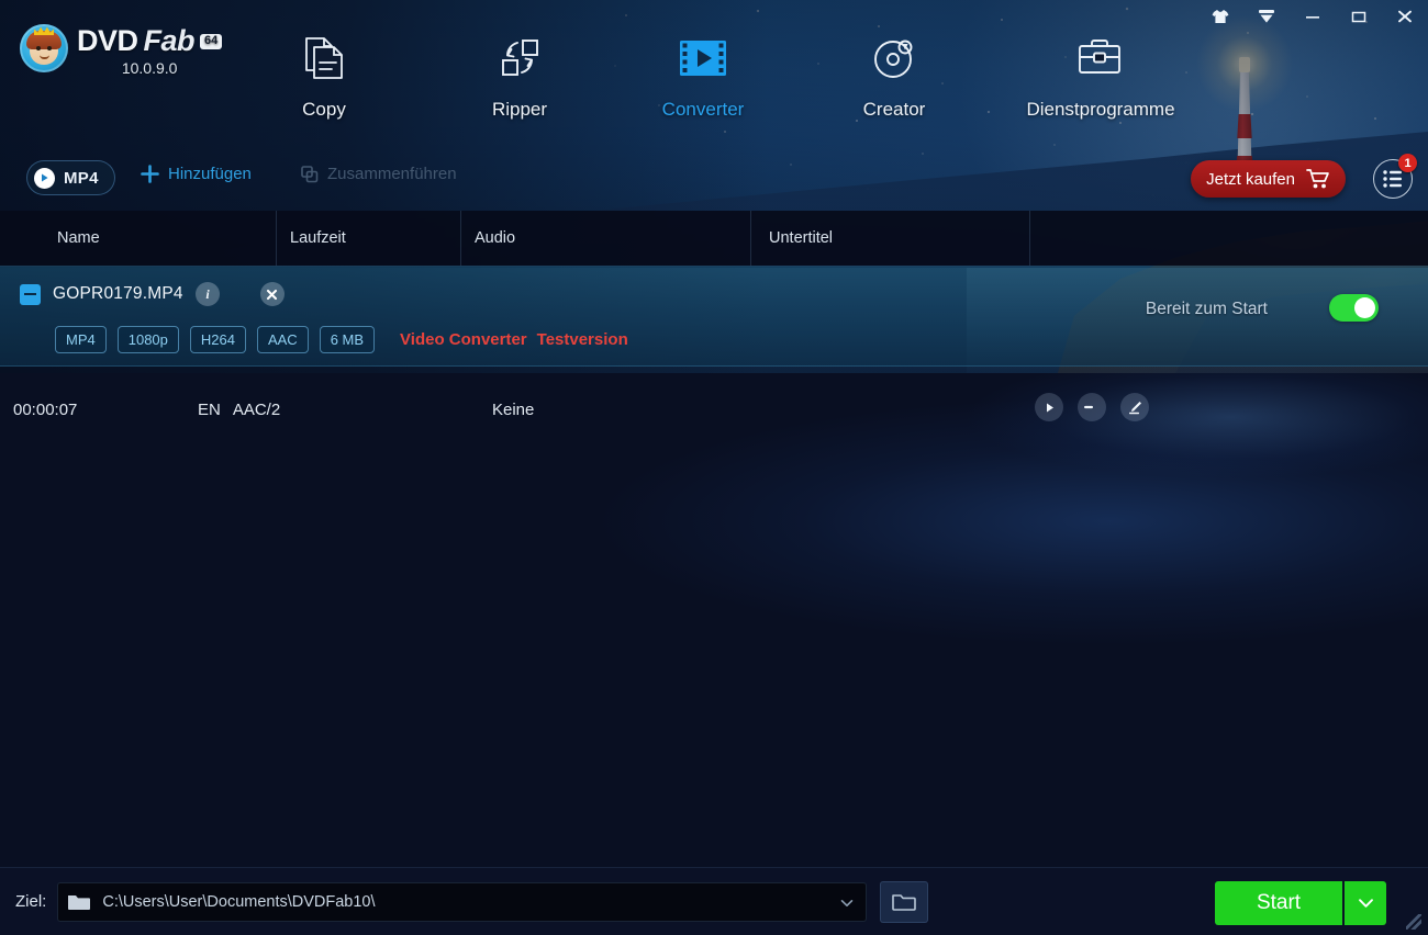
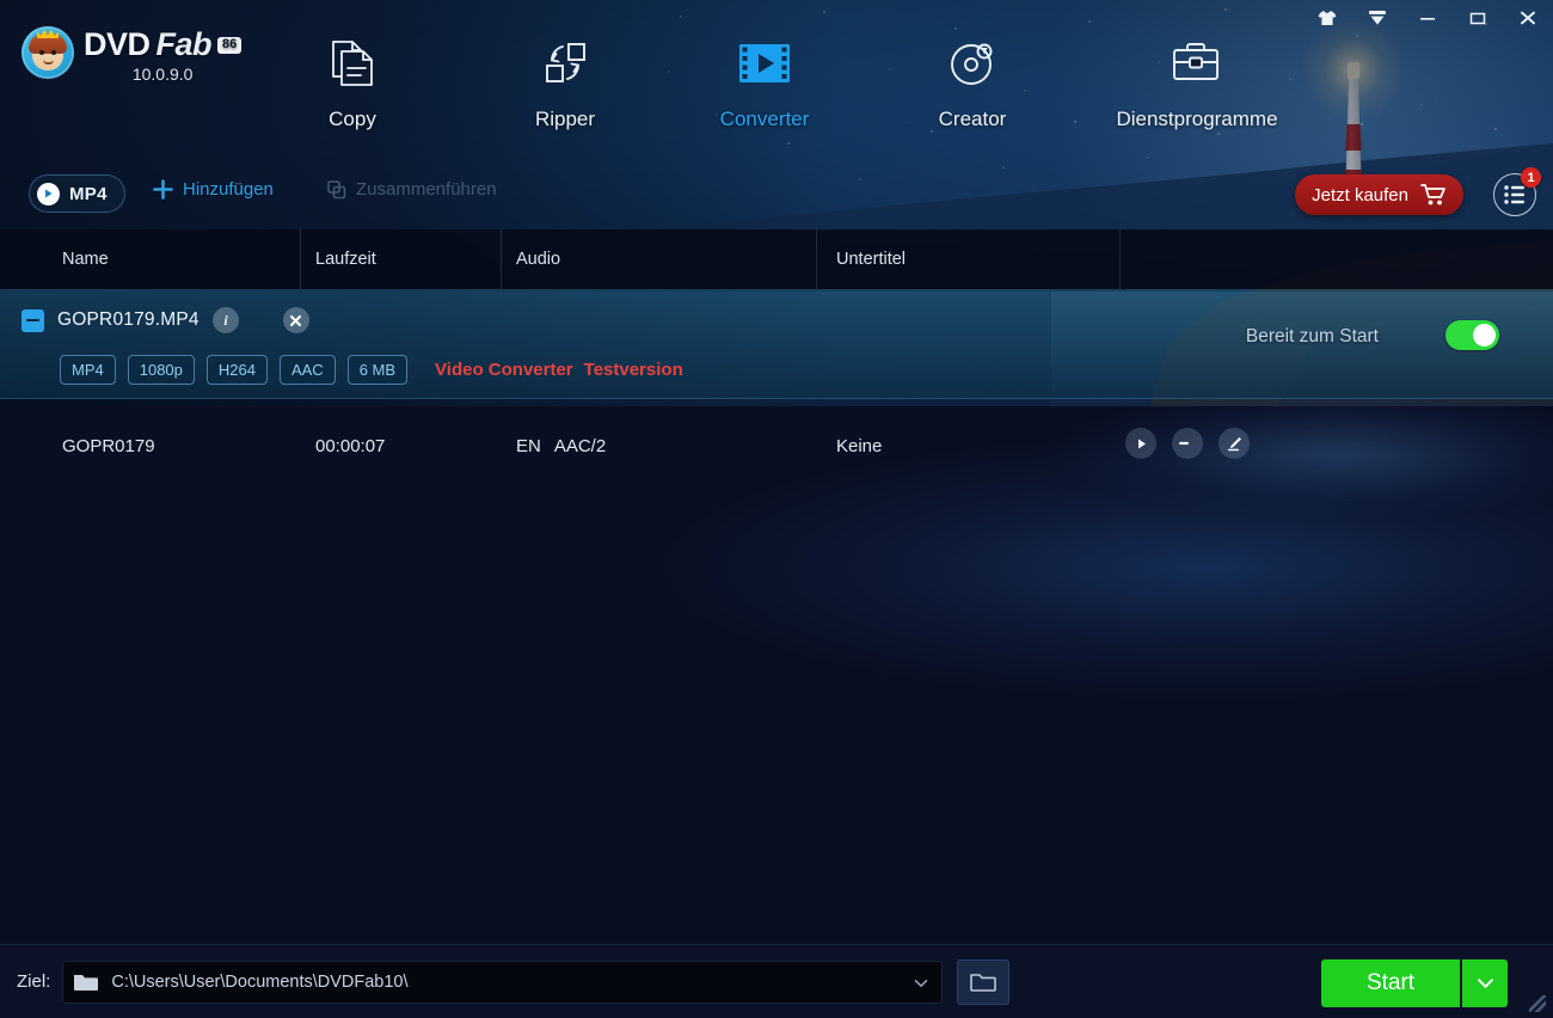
  DVD
  Fab
- 64
+ 86
  10.0.9.0
  Copy
  Ripper
  Converter
  Creator
  Dienstprogramme
  MP4
  Hinzufügen
  Zusammenführen
  Jetzt kaufen
  1
  Name
  Laufzeit
  Audio
  Untertitel
  GOPR0179.MP4
  i
  MP4
  1080p
  H264
  AAC
  6 MB
  Video Converter
  Testversion
  Bereit zum Start
+ GOPR0179
  00:00:07
  EN
  AAC/2
  Keine
  Ziel:
  C:\Users\User\Documents\DVDFab10\
  Start
